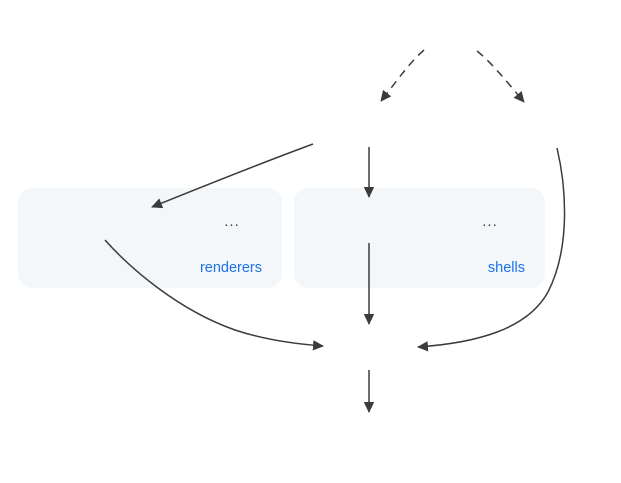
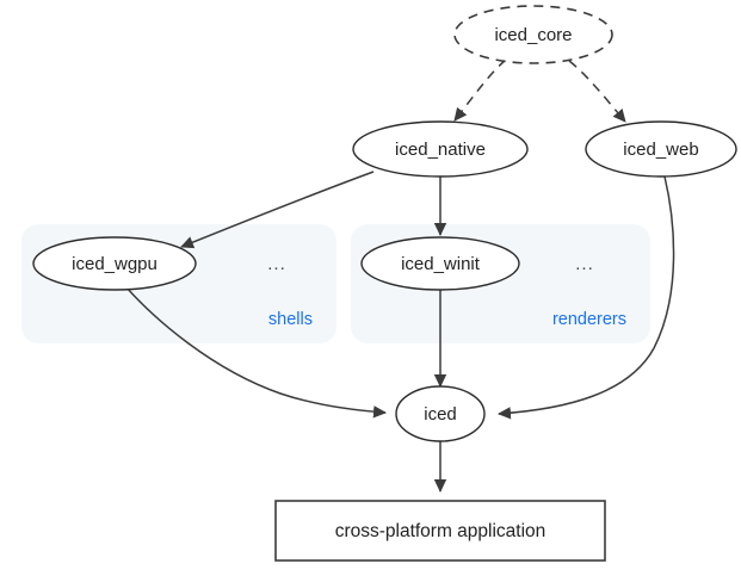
- renderers
+ shells
  ...
- shells
+ renderers
  ...
+ iced_core
+ iced_native
+ iced_web
+ iced_wgpu
+ iced_winit
+ iced
+ cross-platform application
